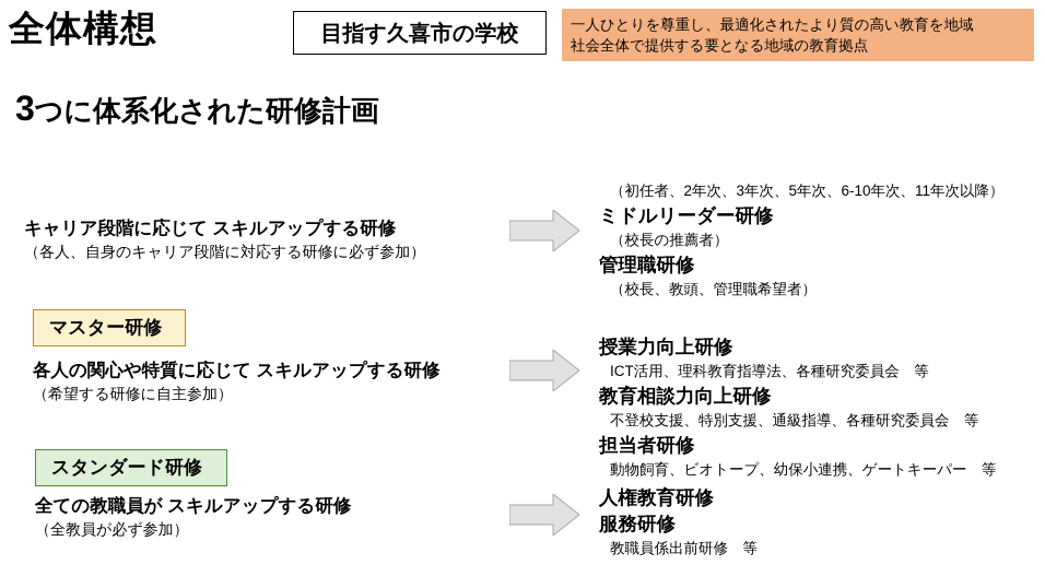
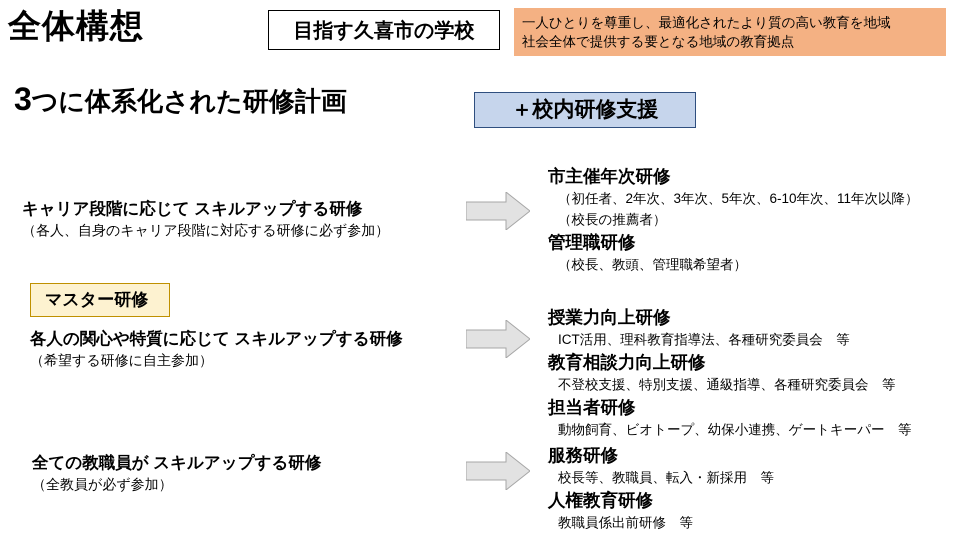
  全体構想
  目指す久喜市の学校
  一人ひとりを尊重し、最適化されたより質の高い教育を地域
  社会全体で提供する要となる地域の教育拠点
  3つに体系化された研修計画
+ ＋校内研修支援
  キャリア段階に応じて スキルアップする研修
  （各人、自身のキャリア段階に対応する研修に必ず参加）
  マスター研修
  各人の関心や特質に応じて スキルアップする研修
  （希望する研修に自主参加）
- スタンダード研修
  全ての教職員が スキルアップする研修
  （全教員が必ず参加）
+ 市主催年次研修
  （初任者、2年次、3年次、5年次、6-10年次、11年次以降）
- ミドルリーダー研修
  （校長の推薦者）
  管理職研修
  （校長、教頭、管理職希望者）
  授業力向上研修
  ICT活用、理科教育指導法、各種研究委員会 等
  教育相談力向上研修
  不登校支援、特別支援、通級指導、各種研究委員会 等
  担当者研修
  動物飼育、ビオトープ、幼保小連携、ゲートキーパー 等
- 人権教育研修
+ 服務研修
+ 校長等、教職員、転入・新採用 等
- 服務研修
+ 人権教育研修
  教職員係出前研修 等
